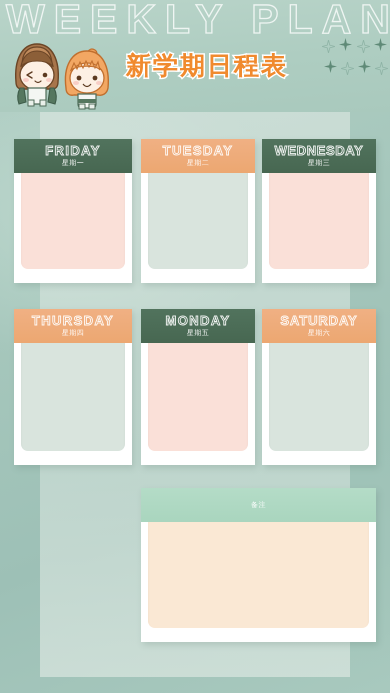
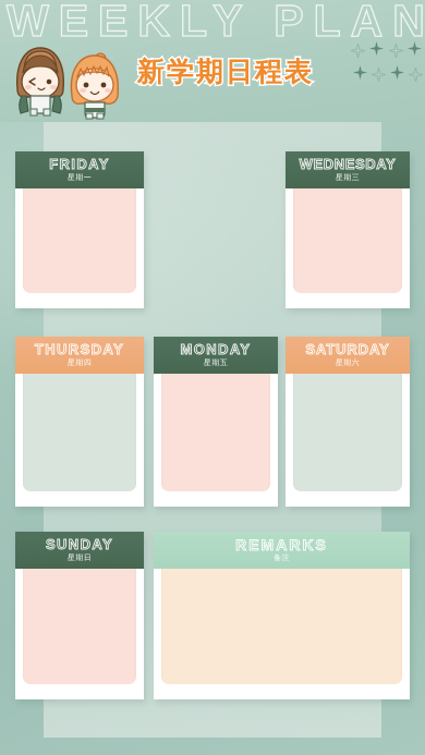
  WEEKLY PLAN
  新学期日程表
  FRIDAY
  星期一
- TUESDAY
- 星期二
  WEDNESDAY
  星期三
  THURSDAY
  星期四
  MONDAY
  星期五
  SATURDAY
  星期六
+ SUNDAY
+ 星期日
+ REMARKS
  备注
